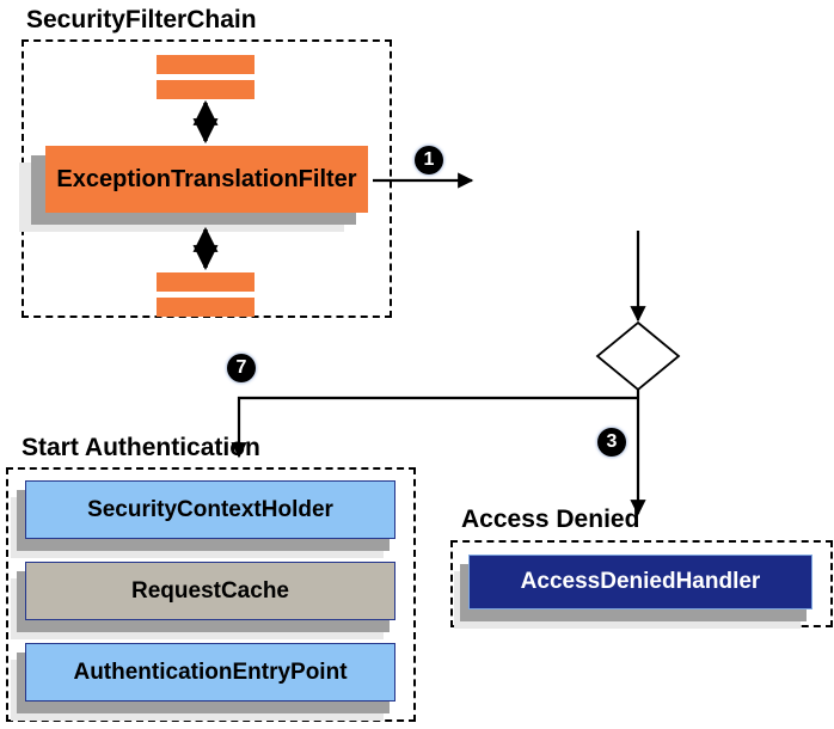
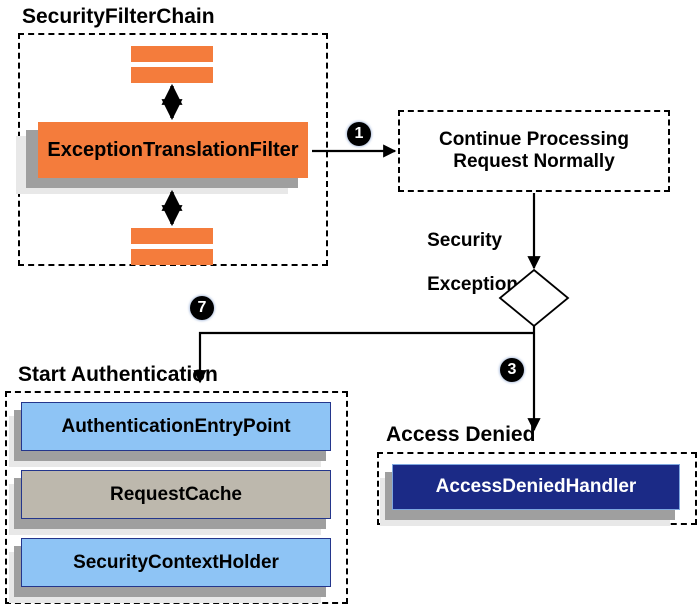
  SecurityFilterChain
  ExceptionTranslationFilter
+ Continue Processing
+ Request Normally
+ Security
+ Exception
  Start Authentication
- SecurityContextHolder
+ AuthenticationEntryPoint
  RequestCache
- AuthenticationEntryPoint
+ SecurityContextHolder
  Access Denied
  AccessDeniedHandler
  1
  7
  3
